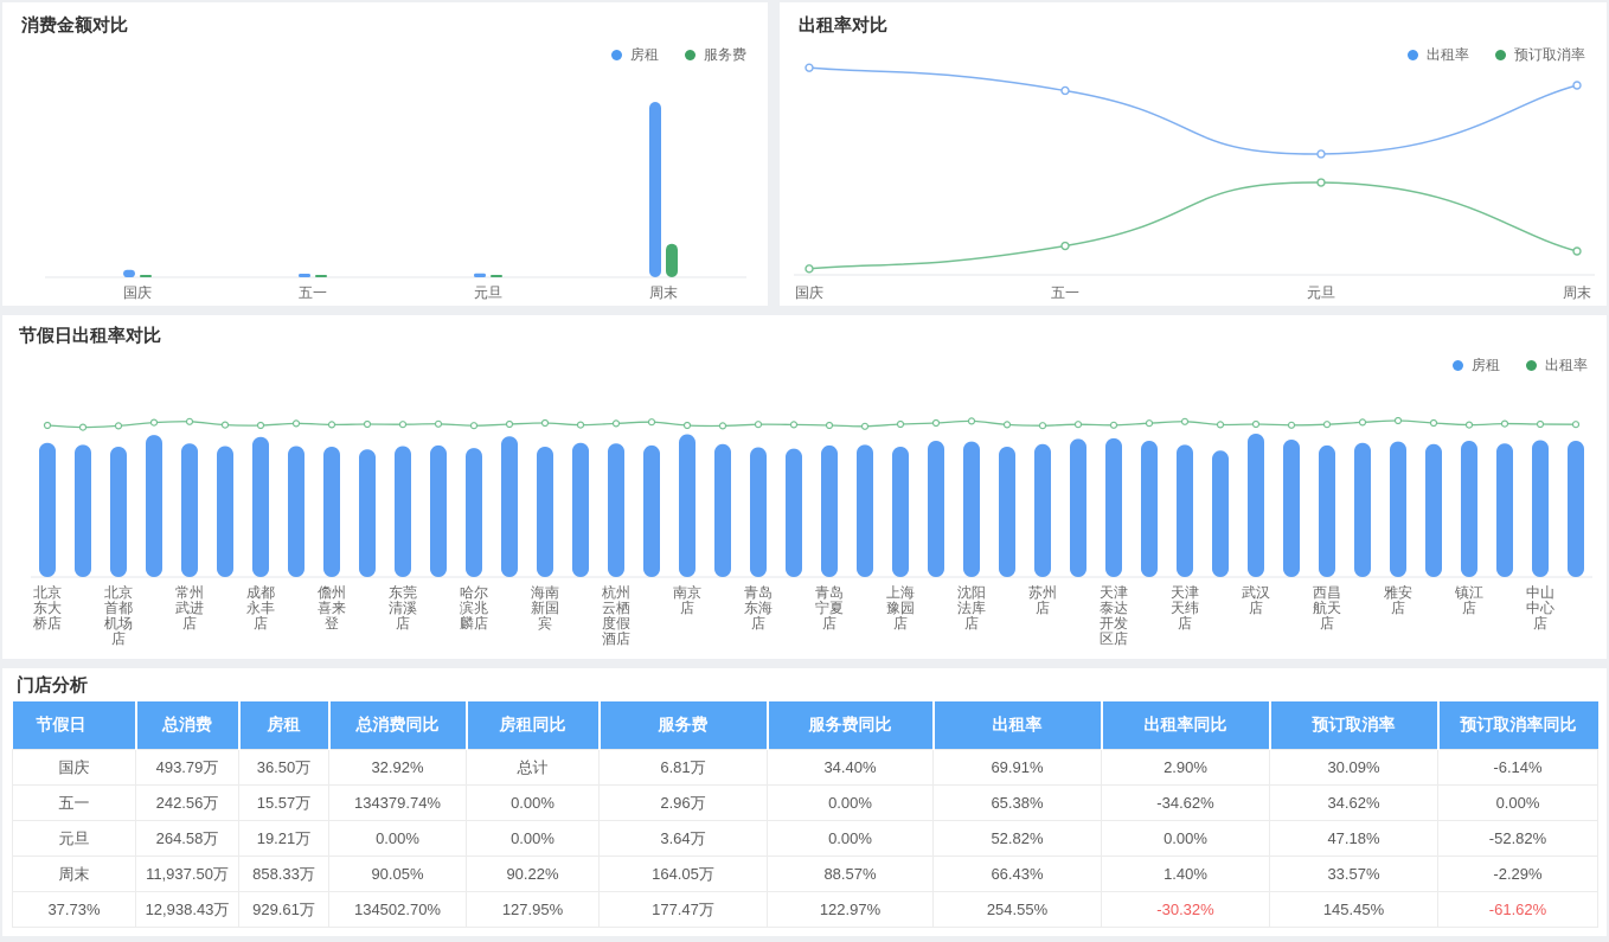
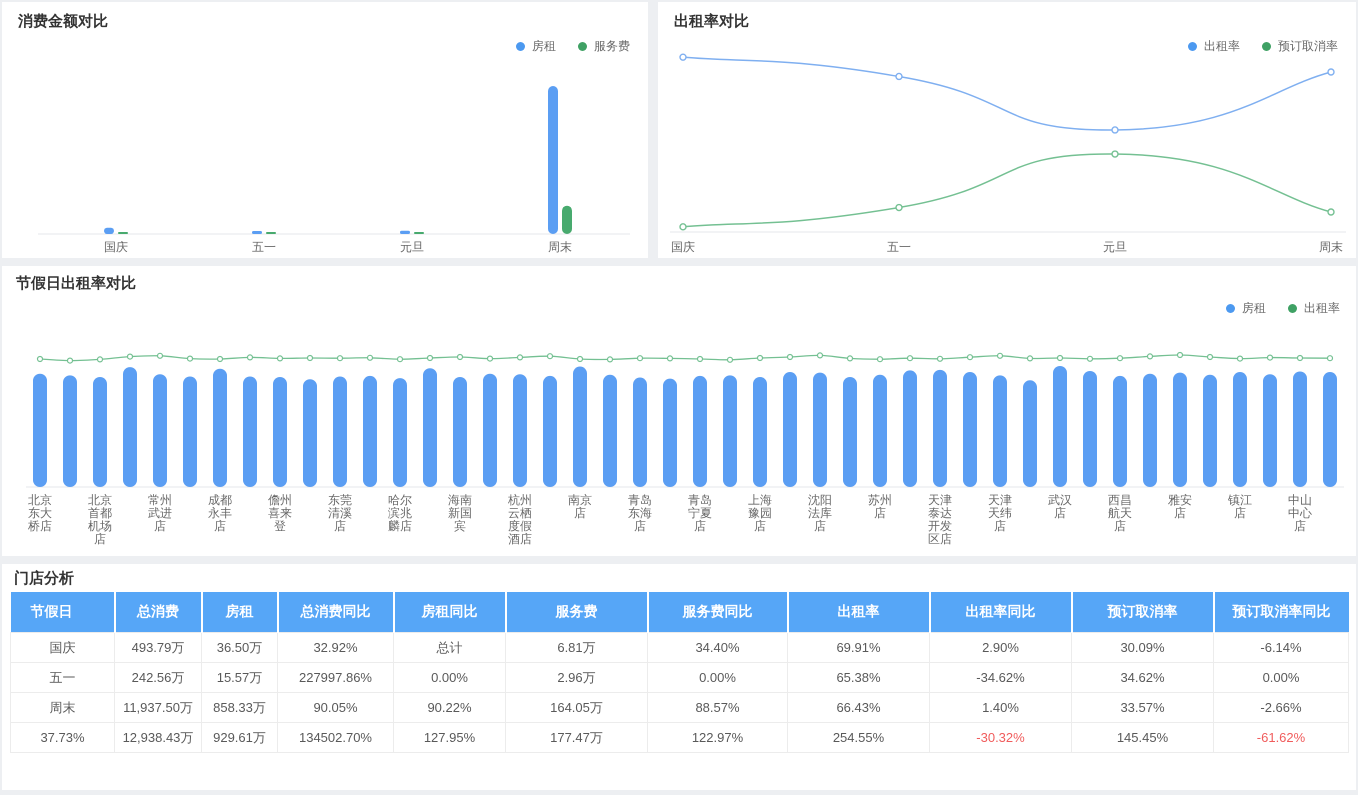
  消费金额对比
  房租
  服务费
  国庆
  五一
  元旦
  周末
  出租率对比
  出租率
  预订取消率
  国庆
  五一
  元旦
  周末
  节假日出租率对比
  房租
  出租率
  北京东大桥店
  北京首都机场店
  常州武进店
  成都永丰店
  儋州喜来登
  东莞清溪店
  哈尔滨兆麟店
  海南新国宾
  杭州云栖度假酒店
  南京店
  青岛东海店
  青岛宁夏店
  上海豫园店
  沈阳法库店
  苏州店
  天津泰达开发区店
  天津天纬店
  武汉店
  西昌航天店
  雅安店
  镇江店
  中山中心店
  门店分析
  节假日	总消费	房租	总消费同比	房租同比	服务费	服务费同比	出租率	出租率同比	预订取消率	预订取消率同比
  国庆	493.79万	36.50万	32.92%	总计	6.81万	34.40%	69.91%	2.90%	30.09%	-6.14%
- 五一	242.56万	15.57万	134379.74%	0.00%	2.96万	0.00%	65.38%	-34.62%	34.62%	0.00%
+ 五一	242.56万	15.57万	227997.86%	0.00%	2.96万	0.00%	65.38%	-34.62%	34.62%	0.00%
- 元旦	264.58万	19.21万	0.00%	0.00%	3.64万	0.00%	52.82%	0.00%	47.18%	-52.82%
- 周末	11,937.50万	858.33万	90.05%	90.22%	164.05万	88.57%	66.43%	1.40%	33.57%	-2.29%
+ 周末	11,937.50万	858.33万	90.05%	90.22%	164.05万	88.57%	66.43%	1.40%	33.57%	-2.66%
  37.73%	12,938.43万	929.61万	134502.70%	127.95%	177.47万	122.97%	254.55%	-30.32%	145.45%	-61.62%
